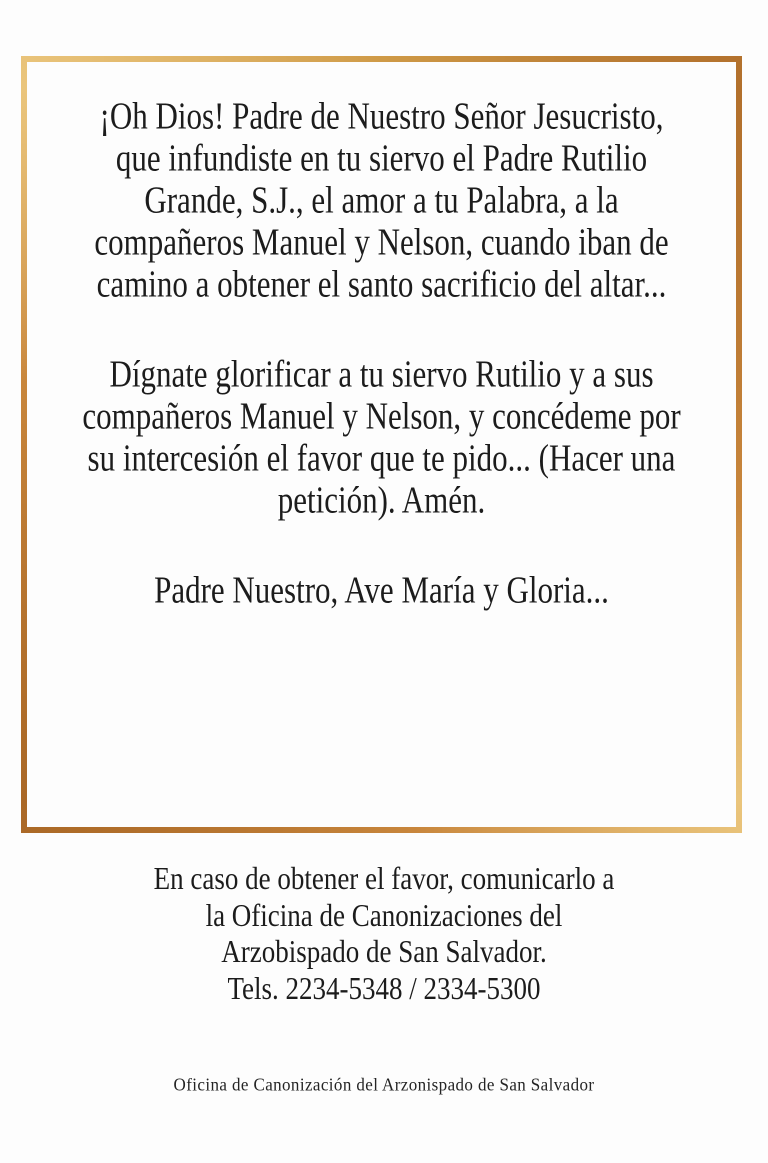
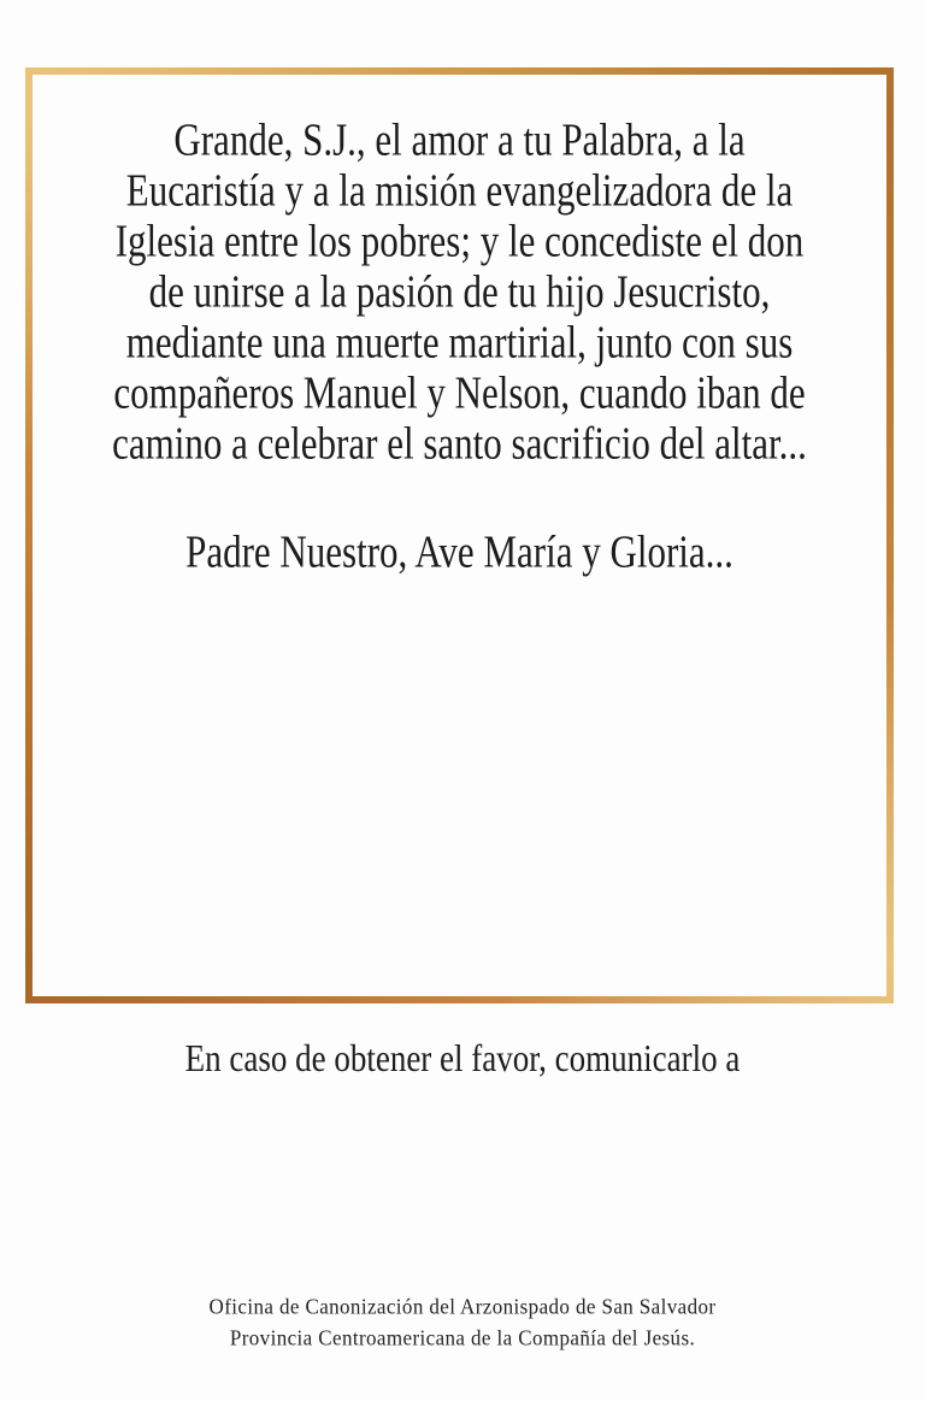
- ¡Oh Dios! Padre de Nuestro Señor Jesucristo,
- que infundiste en tu siervo el Padre Rutilio
  Grande, S.J., el amor a tu Palabra, a la
+ Eucaristía y a la misión evangelizadora de la
+ Iglesia entre los pobres; y le concediste el don
+ de unirse a la pasión de tu hijo Jesucristo,
+ mediante una muerte martirial, junto con sus
  compañeros Manuel y Nelson, cuando iban de
- camino a obtener el santo sacrificio del altar...
+ camino a celebrar el santo sacrificio del altar...
- Dígnate glorificar a tu siervo Rutilio y a sus
- compañeros Manuel y Nelson, y concédeme por
- su intercesión el favor que te pido... (Hacer una
- petición). Amén.
  Padre Nuestro, Ave María y Gloria...
  En caso de obtener el favor, comunicarlo a
- la Oficina de Canonizaciones del
- Arzobispado de San Salvador.
- Tels. 2234-5348 / 2334-5300
  Oficina de Canonización del Arzonispado de San Salvador
+ Provincia Centroamericana de la Compañía del Jesús.
